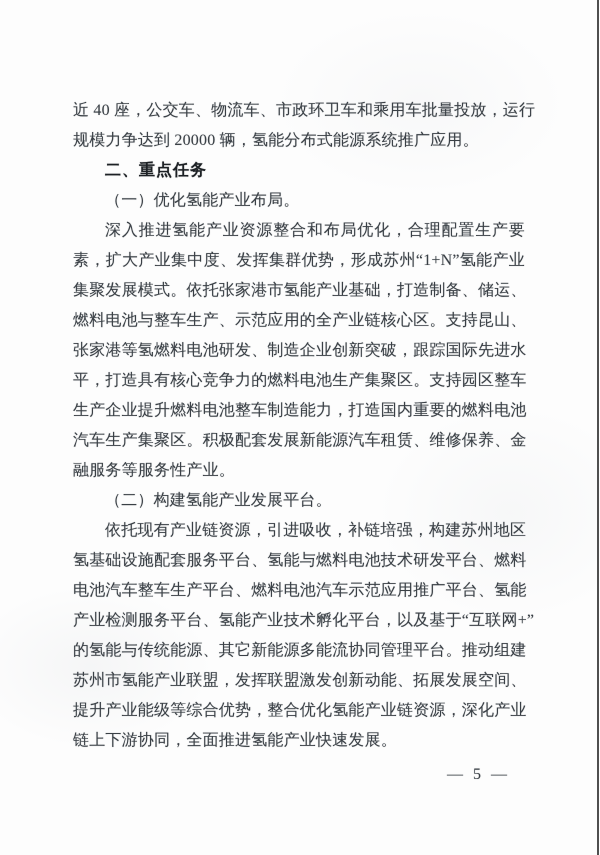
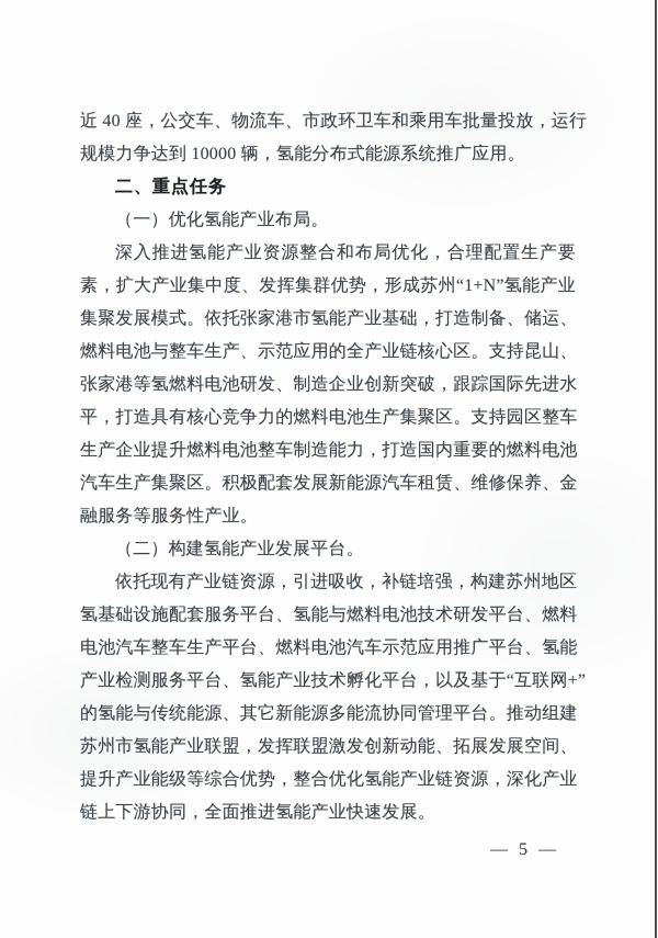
  近 40 座，公交车、物流车、市政环卫车和乘用车批量投放，运行
- 规模力争达到 20000 辆，氢能分布式能源系统推广应用。
+ 规模力争达到 10000 辆，氢能分布式能源系统推广应用。
  二、重点任务
  （一）优化氢能产业布局。
  深入推进氢能产业资源整合和布局优化，合理配置生产要
  素，扩大产业集中度、发挥集群优势，形成苏州“1+N”氢能产业
  集聚发展模式。依托张家港市氢能产业基础，打造制备、储运、
  燃料电池与整车生产、示范应用的全产业链核心区。支持昆山、
  张家港等氢燃料电池研发、制造企业创新突破，跟踪国际先进水
  平，打造具有核心竞争力的燃料电池生产集聚区。支持园区整车
  生产企业提升燃料电池整车制造能力，打造国内重要的燃料电池
  汽车生产集聚区。积极配套发展新能源汽车租赁、维修保养、金
  融服务等服务性产业。
  （二）构建氢能产业发展平台。
  依托现有产业链资源，引进吸收，补链培强，构建苏州地区
  氢基础设施配套服务平台、氢能与燃料电池技术研发平台、燃料
  电池汽车整车生产平台、燃料电池汽车示范应用推广平台、氢能
  产业检测服务平台、氢能产业技术孵化平台，以及基于“互联网+”
  的氢能与传统能源、其它新能源多能流协同管理平台。推动组建
  苏州市氢能产业联盟，发挥联盟激发创新动能、拓展发展空间、
  提升产业能级等综合优势，整合优化氢能产业链资源，深化产业
  链上下游协同，全面推进氢能产业快速发展。
  — 5 —
